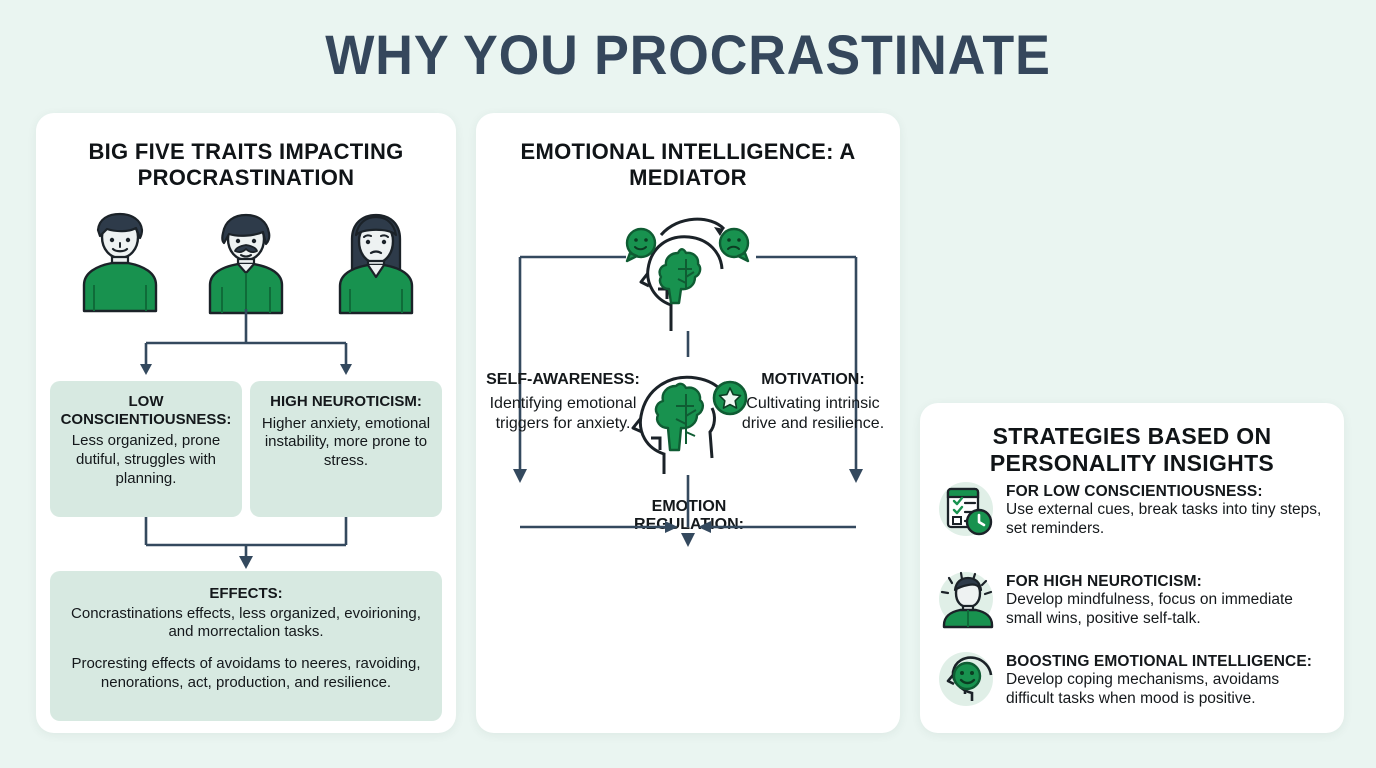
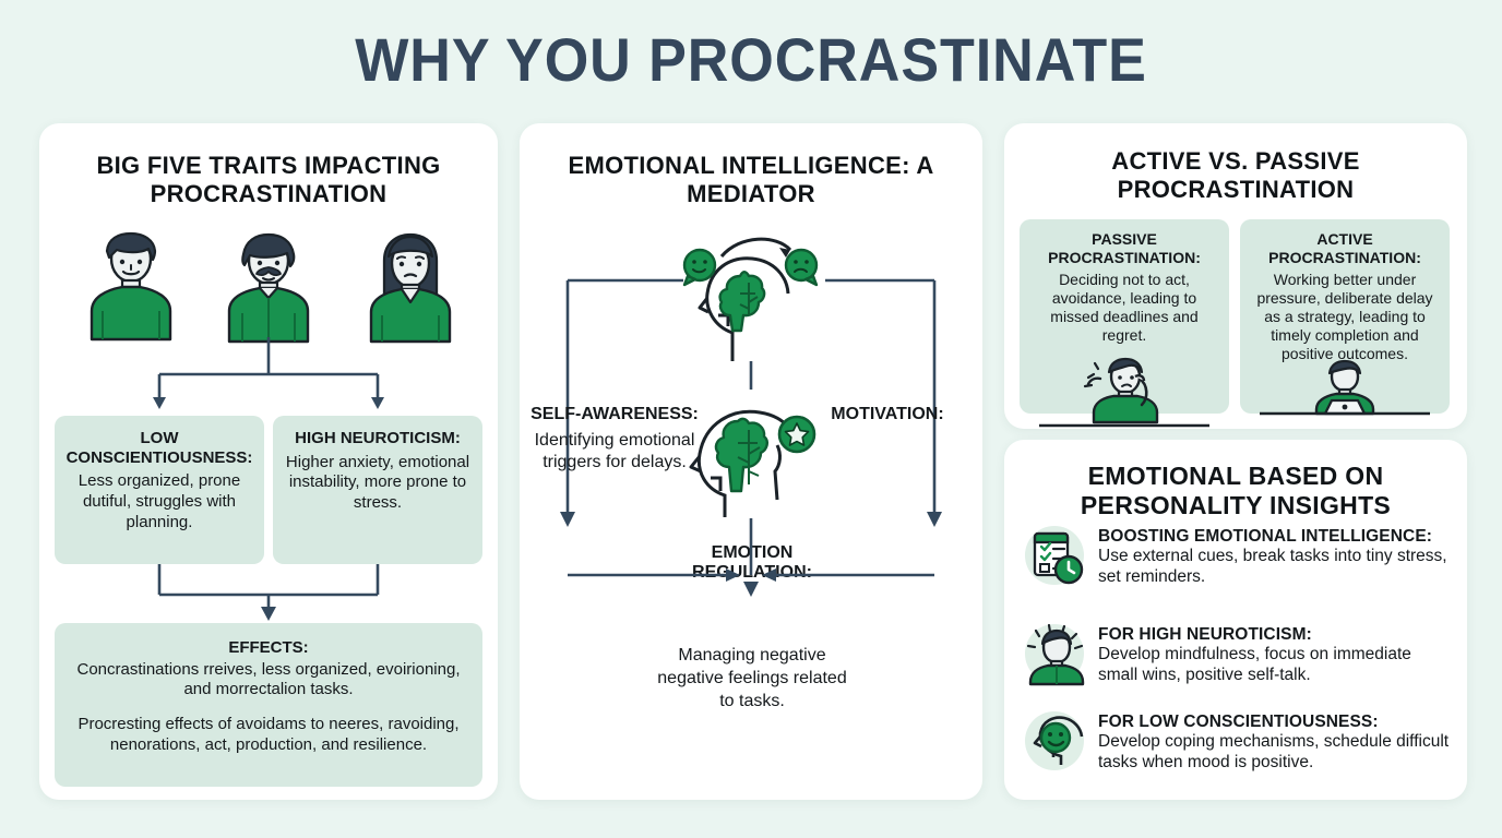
  WHY YOU PROCRASTINATE
  BIG FIVE TRAITS IMPACTING PROCRASTINATION
  LOW CONSCIENTIOUSNESS:
  Less organized, prone dutiful, struggles with planning.
  HIGH NEUROTICISM:
  Higher anxiety, emotional instability, more prone to stress.
  EFFECTS:
- Concrastinations effects, less organized, evoirioning, and morrectalion tasks.
+ Concrastinations rreives, less organized, evoirioning, and morrectalion tasks.
  Procresting effects of avoidams to neeres, ravoiding, nenorations, act, production, and resilience.
  EMOTIONAL INTELLIGENCE: A MEDIATOR
  SELF-AWARENESS:
- Identifying emotional triggers for anxiety.
+ Identifying emotional triggers for delays.
  MOTIVATION:
- Cultivating intrinsic drive and resilience.
  EMOTION REGULAION:
+ Managing negative negative feelings related to tasks.
+ ACTIVE VS. PASSIVE PROCRASTINATION
+ PASSIVE PROCRASTINATION:
+ Deciding not to act, avoidance, leading to missed deadlines and regret.
+ ACTIVE PROCRASTINATION:
+ Working better under pressure, deliberate delay as a strategy, leading to timely completion and positive outcomes.
- STRATEGIES BASED ON PERSONALITY INSIGHTS
+ EMOTIONAL BASED ON PERSONALITY INSIGHTS
- FOR LOW CONSCIENTIOUSNESS:
+ BOOSTING EMOTIONAL INTELLIGENCE:
- Use external cues, break tasks into tiny steps, set reminders.
+ Use external cues, break tasks into tiny stress, set reminders.
  FOR HIGH NEUROTICISM:
  Develop mindfulness, focus on immediate small wins, positive self-talk.
- BOOSTING EMOTIONAL INTELLIGENCE:
+ FOR LOW CONSCIENTIOUSNESS:
- Develop coping mechanisms, avoidams difficult tasks when mood is positive.
+ Develop coping mechanisms, schedule difficult tasks when mood is positive.
